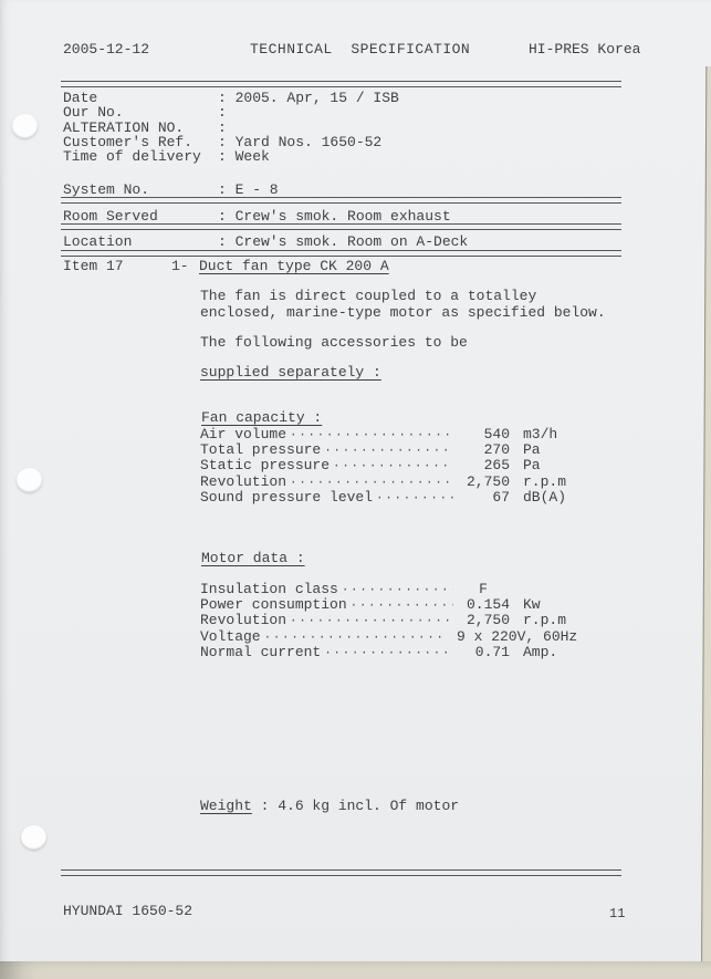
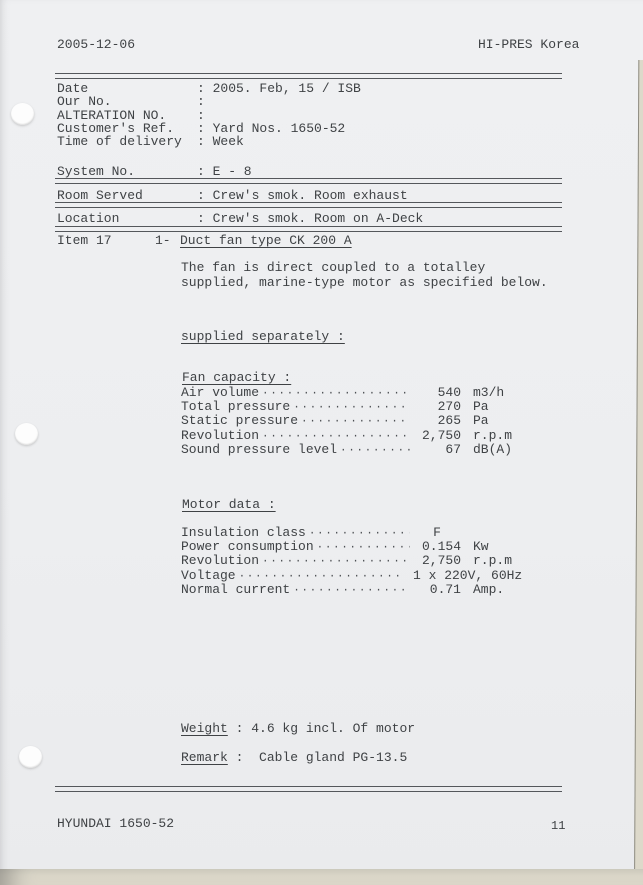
- 2005-12-12
+ 2005-12-06
- TECHNICAL SPECIFICATION
  HI-PRES Korea
  Date
- : 2005. Apr, 15 / ISB
+ : 2005. Feb, 15 / ISB
  Our No.
  :
  ALTERATION NO.
  :
  Customer's Ref.
  : Yard Nos. 1650-52
  Time of delivery
  : Week
  System No.
  : E - 8
  Room Served
  : Crew's smok. Room exhaust
  Location
  : Crew's smok. Room on A-Deck
  Item 17
  1-
  Duct fan type CK 200 A
  The fan is direct coupled to a totalley
- enclosed, marine-type motor as specified below.
+ supplied, marine-type motor as specified below.
- The following accessories to be
  supplied separately :
  Fan capacity :
  Air volume
  540
  m3/h
  Total pressure
  270
  Pa
  Static pressure
  265
  Pa
  Revolution
  2,750
  r.p.m
  Sound pressure level
  67
  dB(A)
  Motor data :
  Insulation class
  F
  Power consumption
  0.154
  Kw
  Revolution
  2,750
  r.p.m
  Voltage
- 9 x 220V, 60Hz
+ 1 x 220V, 60Hz
  Normal current
  0.71
  Amp.
  Weight : 4.6 kg incl. Of motor
+ Remark : Cable gland PG-13.5
  HYUNDAI 1650-52
  11
